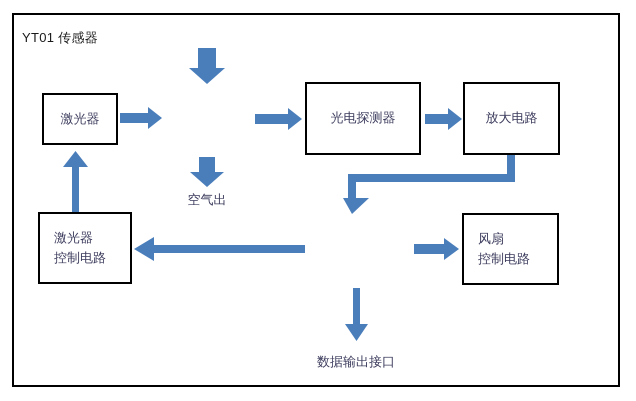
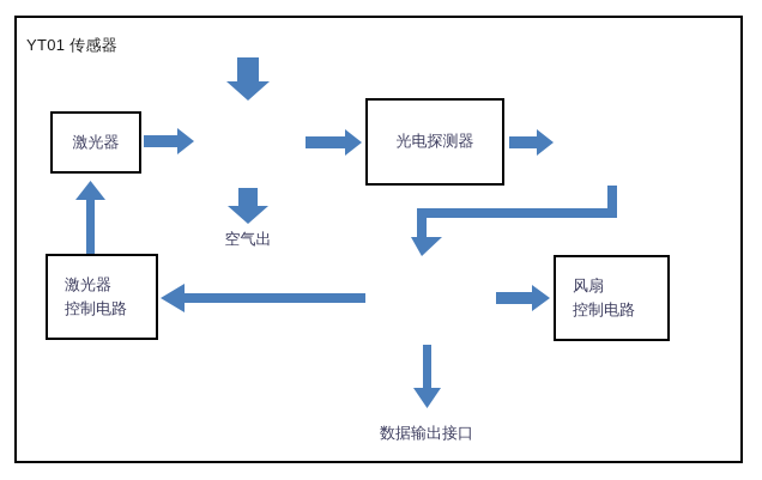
  YT01 传感器
  激光器
  光电探测器
- 放大电路
  激光器
  控制电路
  风扇
  控制电路
  空气出
  数据输出接口
